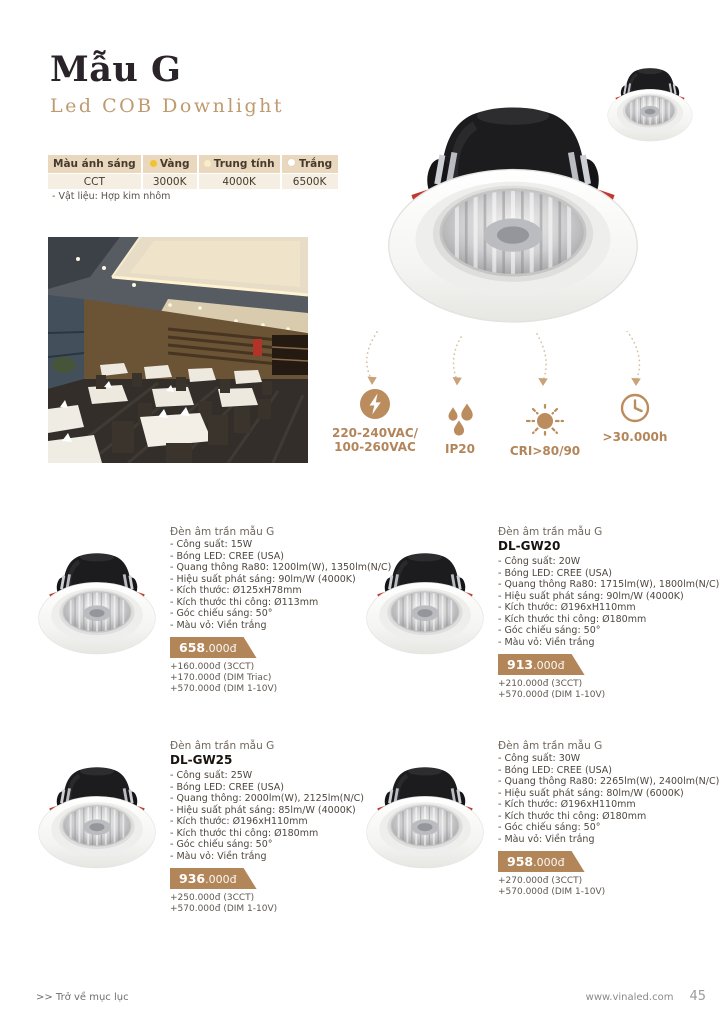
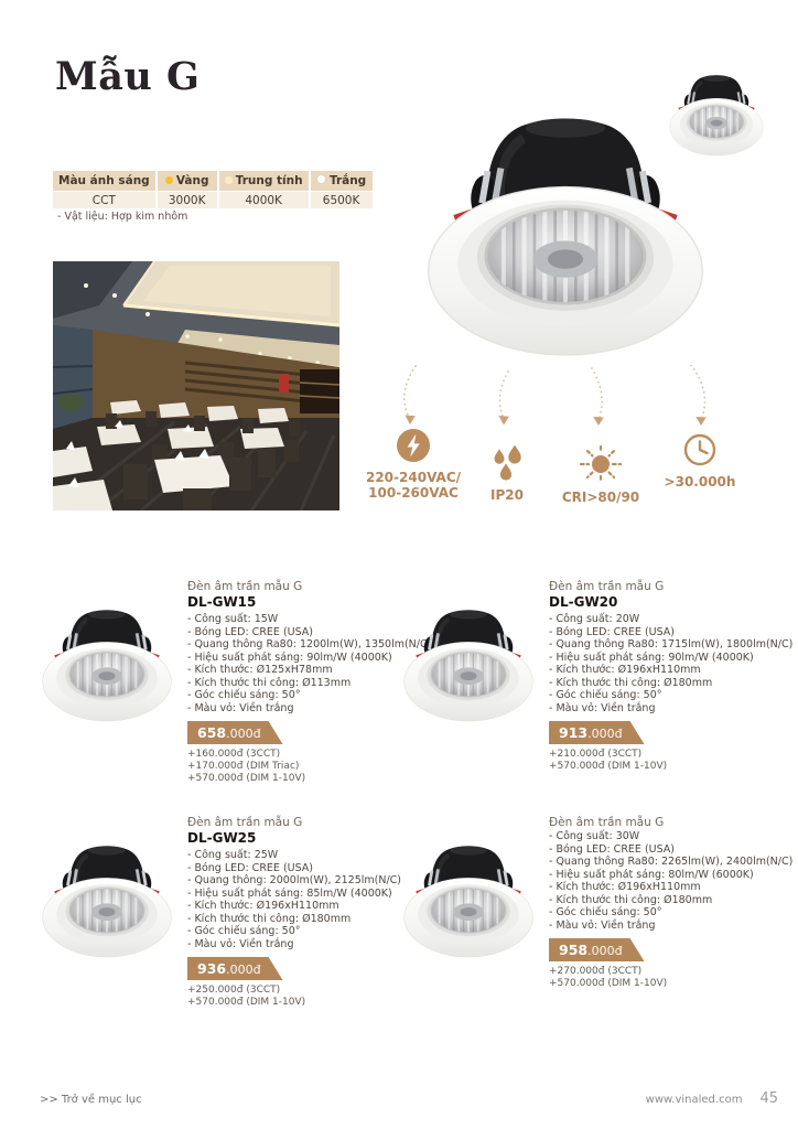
  Mẫu G
- Led COB Downlight
  Màu ánh sáng	Vàng	Trung tính	Trắng
  CCT	3000K	4000K	6500K
  - Vật liệu: Hợp kim nhôm
  220-240VAC/
  100-260VAC
  IP20
  CRI>80/90
  >30.000h
  Đèn âm trần mẫu G
+ DL-GW15
  - Công suất: 15W
  - Bóng LED: CREE (USA)
  - Quang thông Ra80: 1200lm(W), 1350lm(N/C
  - Hiệu suất phát sáng: 90lm/W (4000K)
  - Kích thước: Ø125xH78mm
  - Kích thước thi công: Ø113mm
  - Góc chiếu sáng: 50°
  - Màu vỏ: Viền trắng
  658.000đ
  +160.000đ (3CCT)
  +170.000đ (DIM Triac)
  +570.000đ (DIM 1-10V)
  Đèn âm trần mẫu G
  DL-GW20
  - Công suất: 20W
  - Bóng LED: CREE (USA)
  - Quang thông Ra80: 1715lm(W), 1800lm(N/C)
  - Hiệu suất phát sáng: 90lm/W (4000K)
  - Kích thước: Ø196xH110mm
  - Kích thước thi công: Ø180mm
  - Góc chiếu sáng: 50°
  - Màu vỏ: Viền trắng
  913.000đ
  +210.000đ (3CCT)
  +570.000đ (DIM 1-10V)
  Đèn âm trần mẫu G
  DL-GW25
  - Công suất: 25W
  - Bóng LED: CREE (USA)
  - Quang thông: 2000lm(W), 2125lm(N/C)
  - Hiệu suất phát sáng: 85lm/W (4000K)
  - Kích thước: Ø196xH110mm
  - Kích thước thi công: Ø180mm
  - Góc chiếu sáng: 50°
  - Màu vỏ: Viền trắng
  936.000đ
  +250.000đ (3CCT)
  +570.000đ (DIM 1-10V)
  Đèn âm trần mẫu G
  - Công suất: 30W
  - Bóng LED: CREE (USA)
  - Quang thông Ra80: 2265lm(W), 2400lm(N/C)
  - Hiệu suất phát sáng: 80lm/W (6000K)
  - Kích thước: Ø196xH110mm
  - Kích thước thi công: Ø180mm
  - Góc chiếu sáng: 50°
  - Màu vỏ: Viền trắng
  958.000đ
  +270.000đ (3CCT)
  +570.000đ (DIM 1-10V)
  >> Trở về mục lục
  www.vinaled.com
  45
